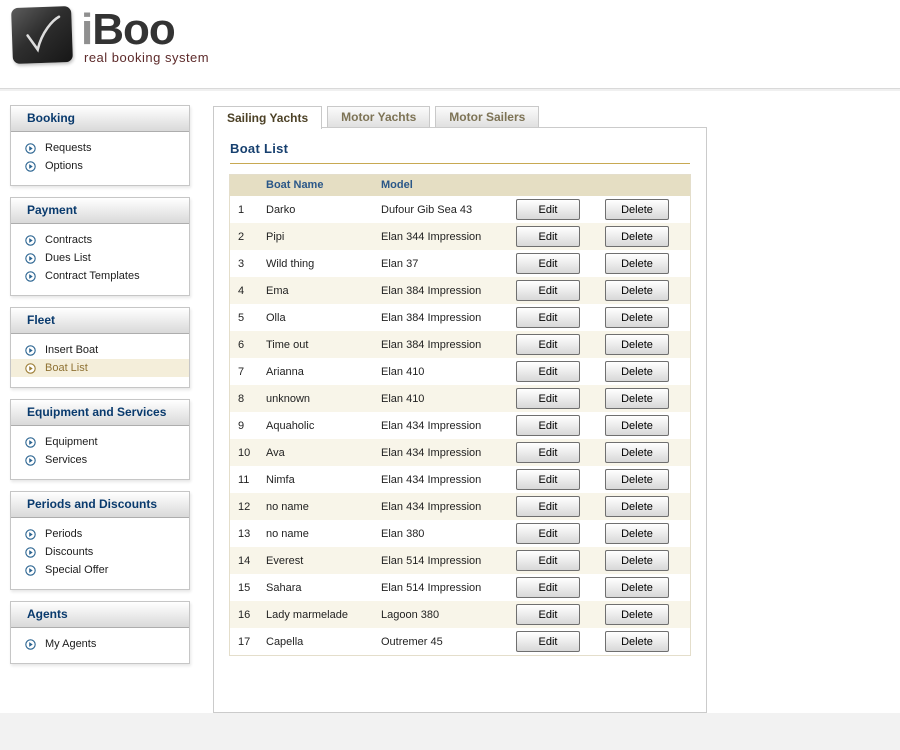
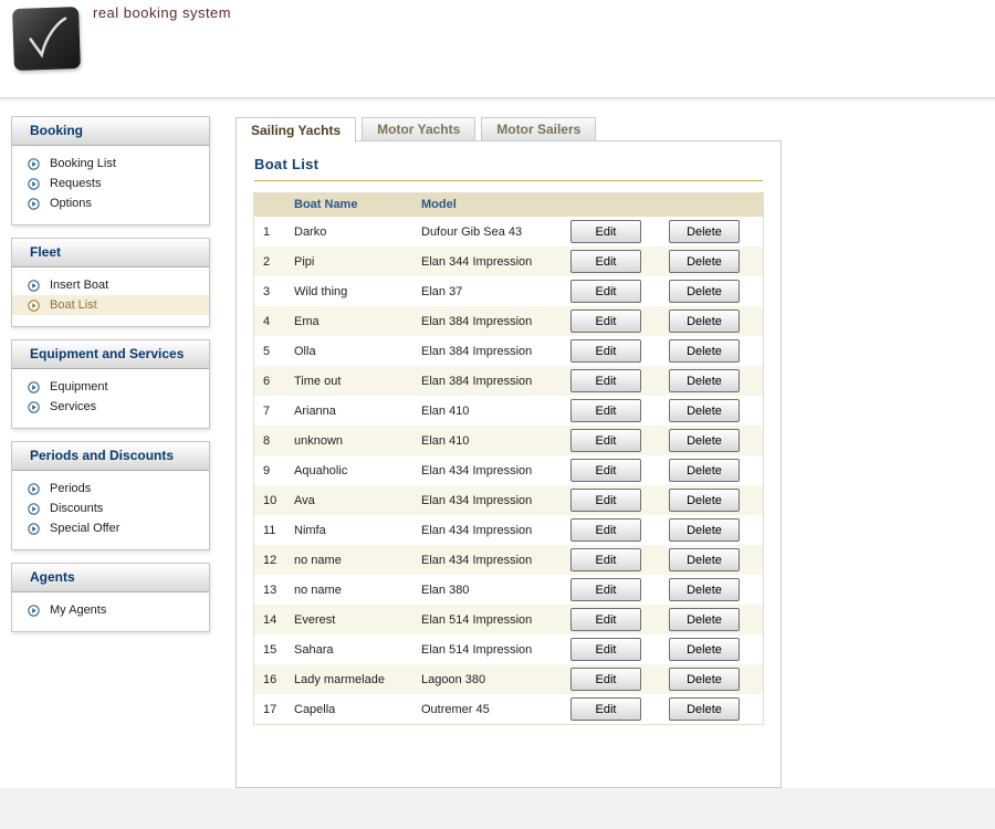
- iBoo
  real booking system
  Booking
+ Booking List
  Requests
  Options
- Payment
- Contracts
- Dues List
- Contract Templates
  Fleet
  Insert Boat
  Boat List
  Equipment and Services
  Equipment
  Services
  Periods and Discounts
  Periods
  Discounts
  Special Offer
  Agents
  My Agents
  Sailing Yachts
  Motor Yachts
  Motor Sailers
  Boat List
  Boat Name
  Model
  1
  Darko
  Dufour Gib Sea 43
  Edit
  Delete
  2
  Pipi
  Elan 344 Impression
  Edit
  Delete
  3
  Wild thing
  Elan 37
  Edit
  Delete
  4
  Ema
  Elan 384 Impression
  Edit
  Delete
  5
  Olla
  Elan 384 Impression
  Edit
  Delete
  6
  Time out
  Elan 384 Impression
  Edit
  Delete
  7
  Arianna
  Elan 410
  Edit
  Delete
  8
  unknown
  Elan 410
  Edit
  Delete
  9
  Aquaholic
  Elan 434 Impression
  Edit
  Delete
  10
  Ava
  Elan 434 Impression
  Edit
  Delete
  11
  Nimfa
  Elan 434 Impression
  Edit
  Delete
  12
  no name
  Elan 434 Impression
  Edit
  Delete
  13
  no name
  Elan 380
  Edit
  Delete
  14
  Everest
  Elan 514 Impression
  Edit
  Delete
  15
  Sahara
  Elan 514 Impression
  Edit
  Delete
  16
  Lady marmelade
  Lagoon 380
  Edit
  Delete
  17
  Capella
  Outremer 45
  Edit
  Delete
